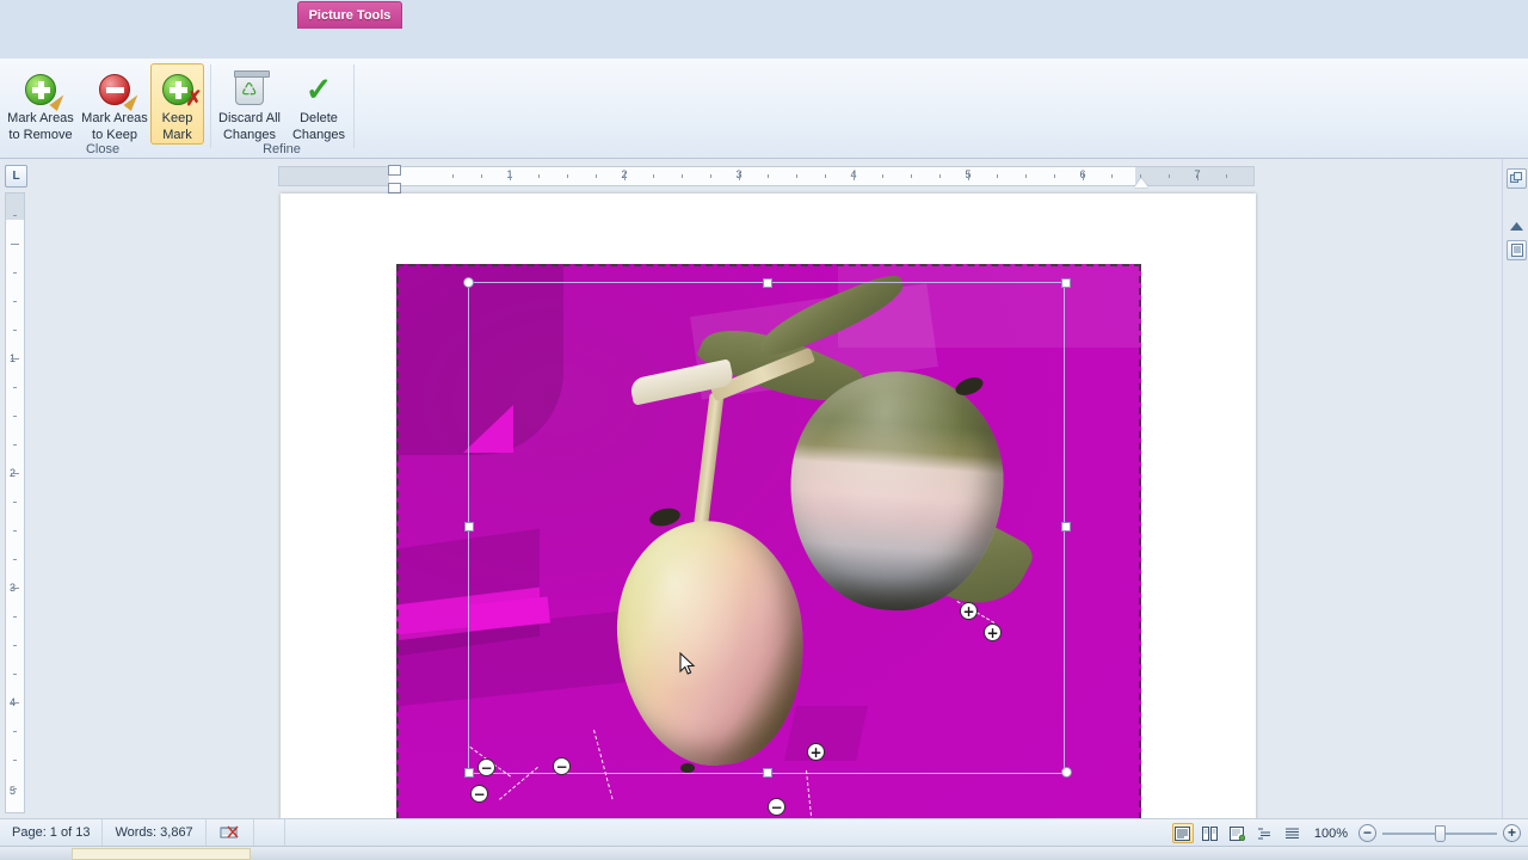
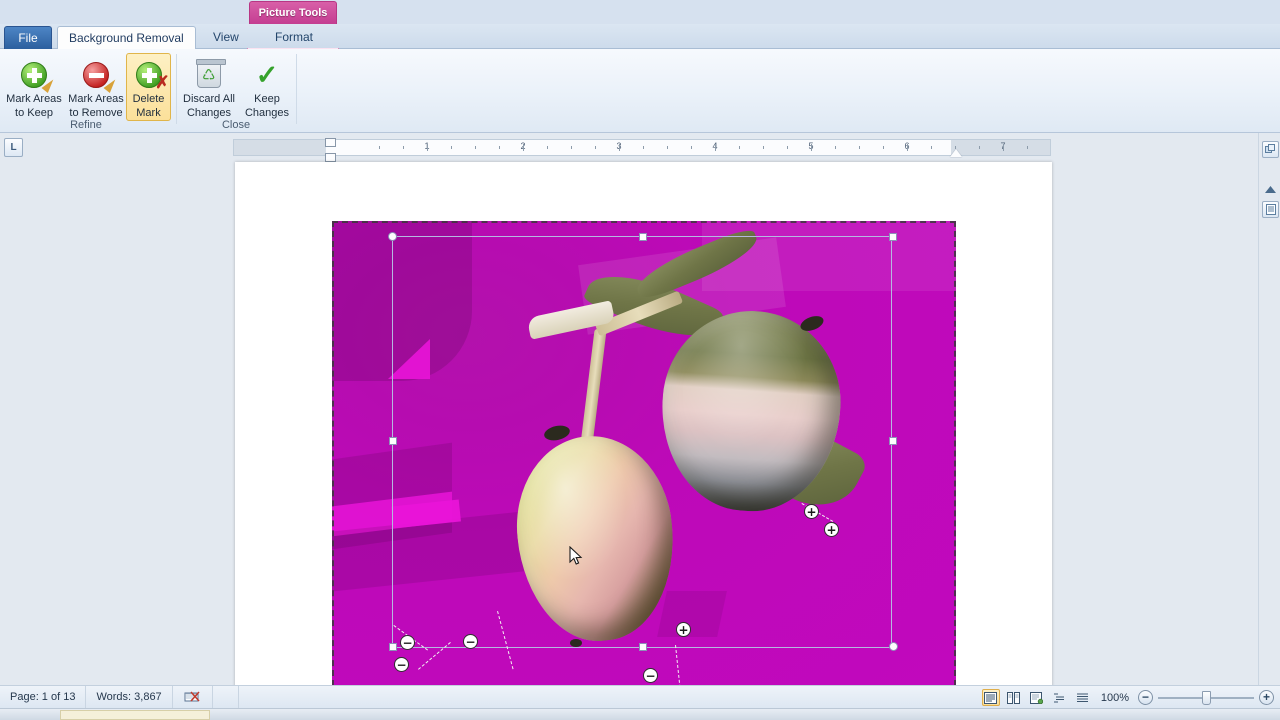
  Picture Tools
+ File
+ Background Removal
+ View
+ Format
  Mark Areas
- to Remove
+ to Keep
  Mark Areas
- to Keep
+ to Remove
  ✗
- Keep
+ Delete
  Mark
- Close
+ Refine
  ♺
  Discard All
  Changes
  ✓
- Delete
+ Keep
  Changes
- Refine
+ Close
  L
- 5
  +
  +
  +
  −
  −
  −
  −
  Page: 1 of 13
  Words: 3,867
  100%
  −
  +
